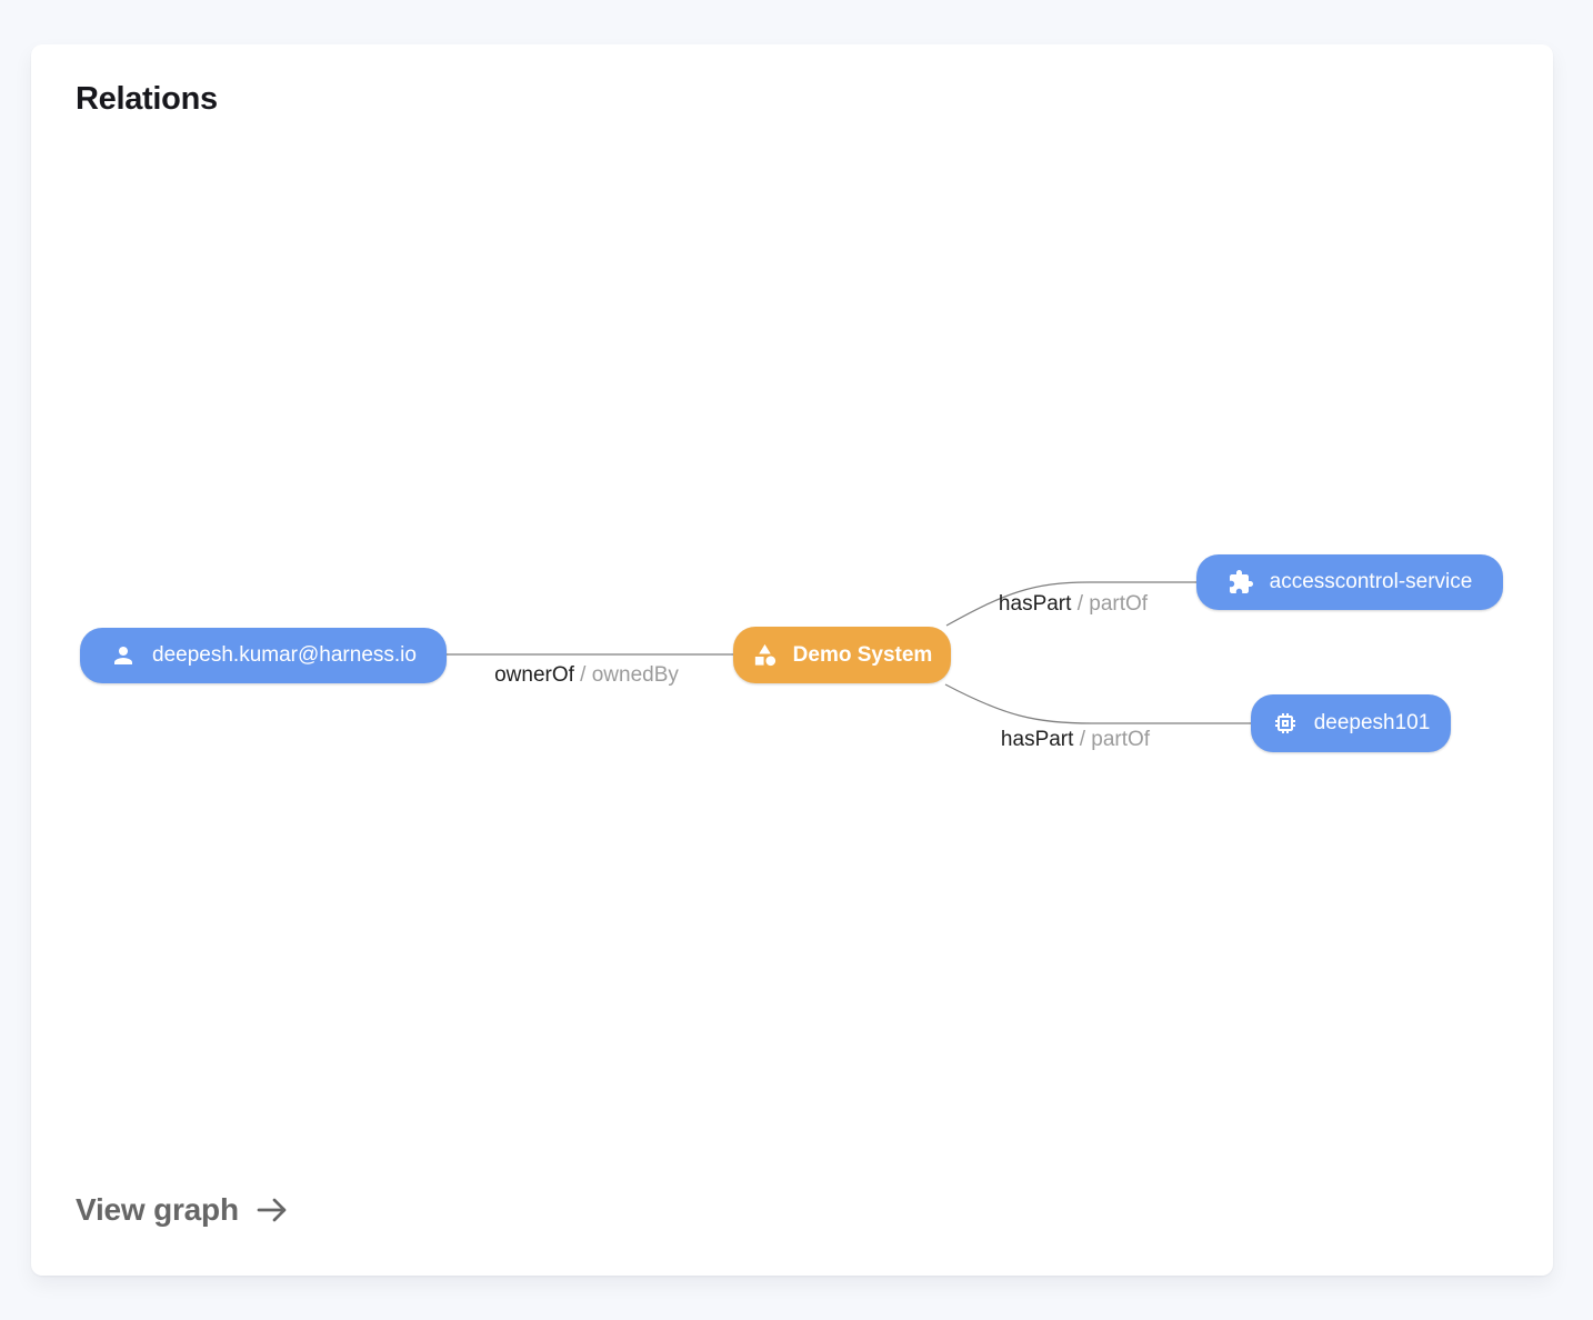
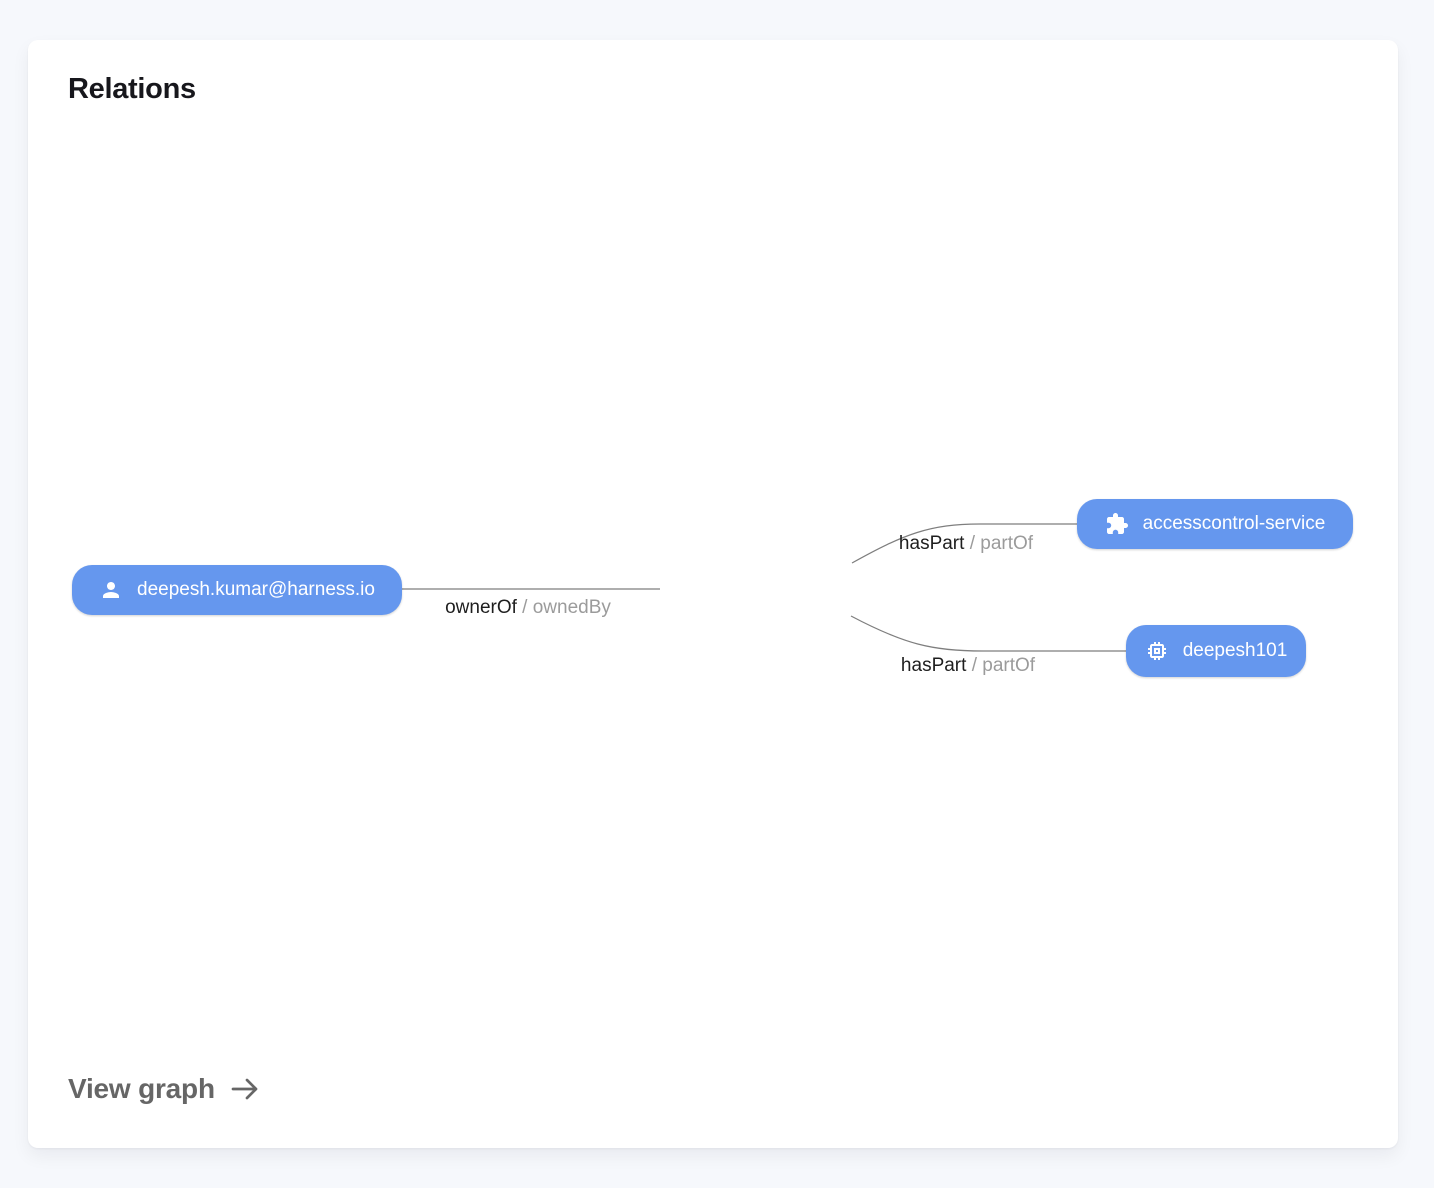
  Relations
  ownerOf / ownedBy
  hasPart / partOf
  hasPart / partOf
  deepesh.kumar@harness.io
- Demo System
  accesscontrol-service
  deepesh101
  View graph
